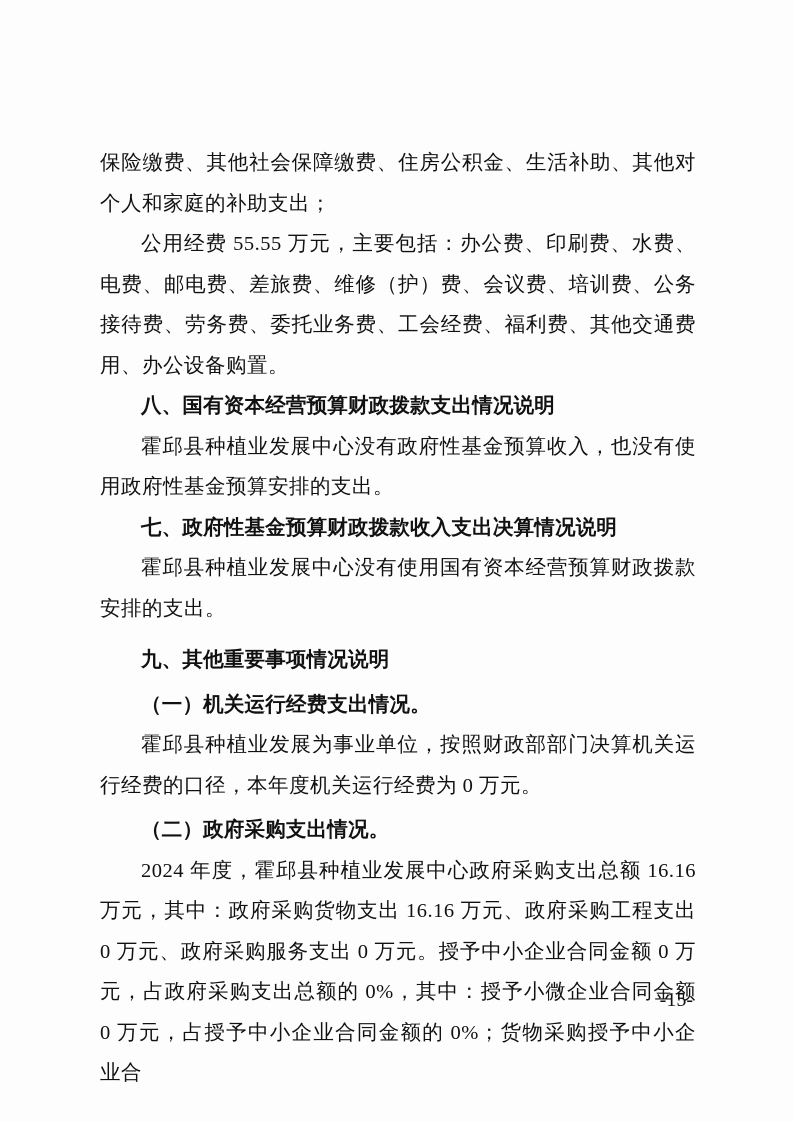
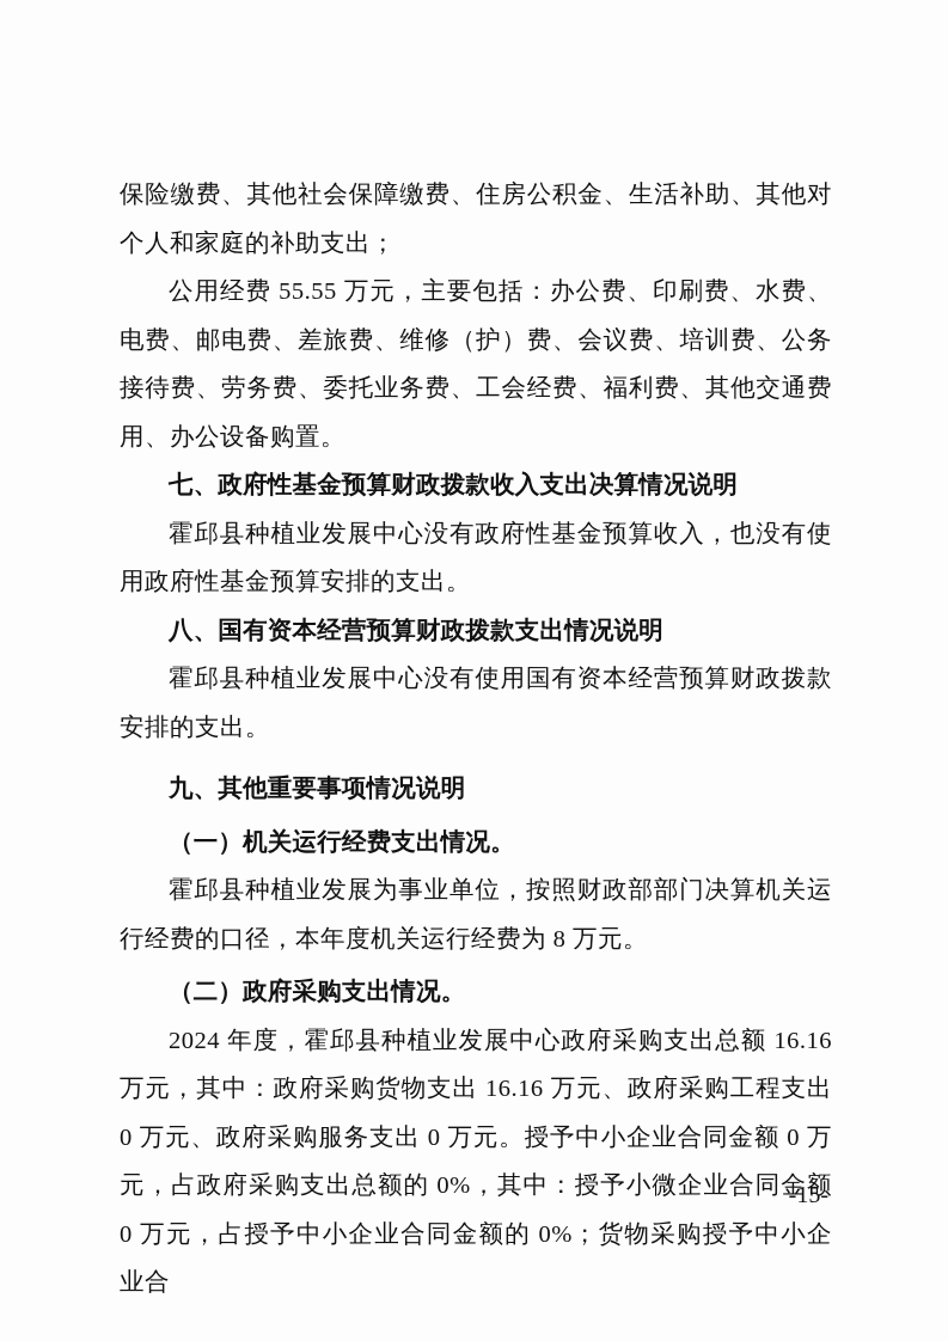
  保险缴费、其他社会保障缴费、住房公积金、生活补助、其他对个人和家庭的补助支出；
  公用经费 55.55 万元，主要包括：办公费、印刷费、水费、电费、邮电费、差旅费、维修（护）费、会议费、培训费、公务接待费、劳务费、委托业务费、工会经费、福利费、其他交通费用、办公设备购置。
- 八、国有资本经营预算财政拨款支出情况说明
+ 七、政府性基金预算财政拨款收入支出决算情况说明
  霍邱县种植业发展中心没有政府性基金预算收入，也没有使用政府性基金预算安排的支出。
- 七、政府性基金预算财政拨款收入支出决算情况说明
+ 八、国有资本经营预算财政拨款支出情况说明
  霍邱县种植业发展中心没有使用国有资本经营预算财政拨款安排的支出。
  九、其他重要事项情况说明
  （一）机关运行经费支出情况。
- 霍邱县种植业发展为事业单位，按照财政部部门决算机关运行经费的口径，本年度机关运行经费为 0 万元。
+ 霍邱县种植业发展为事业单位，按照财政部部门决算机关运行经费的口径，本年度机关运行经费为 8 万元。
  （二）政府采购支出情况。
  2024 年度，霍邱县种植业发展中心政府采购支出总额 16.16 万元，其中：政府采购货物支出 16.16 万元、政府采购工程支出 0 万元、政府采购服务支出 0 万元。授予中小企业合同金额 0 万元，占政府采购支出总额的 0%，其中：授予小微企业合同金额 0 万元，占授予中小企业合同金额的 0%；货物采购授予中小企业合
  -15-
